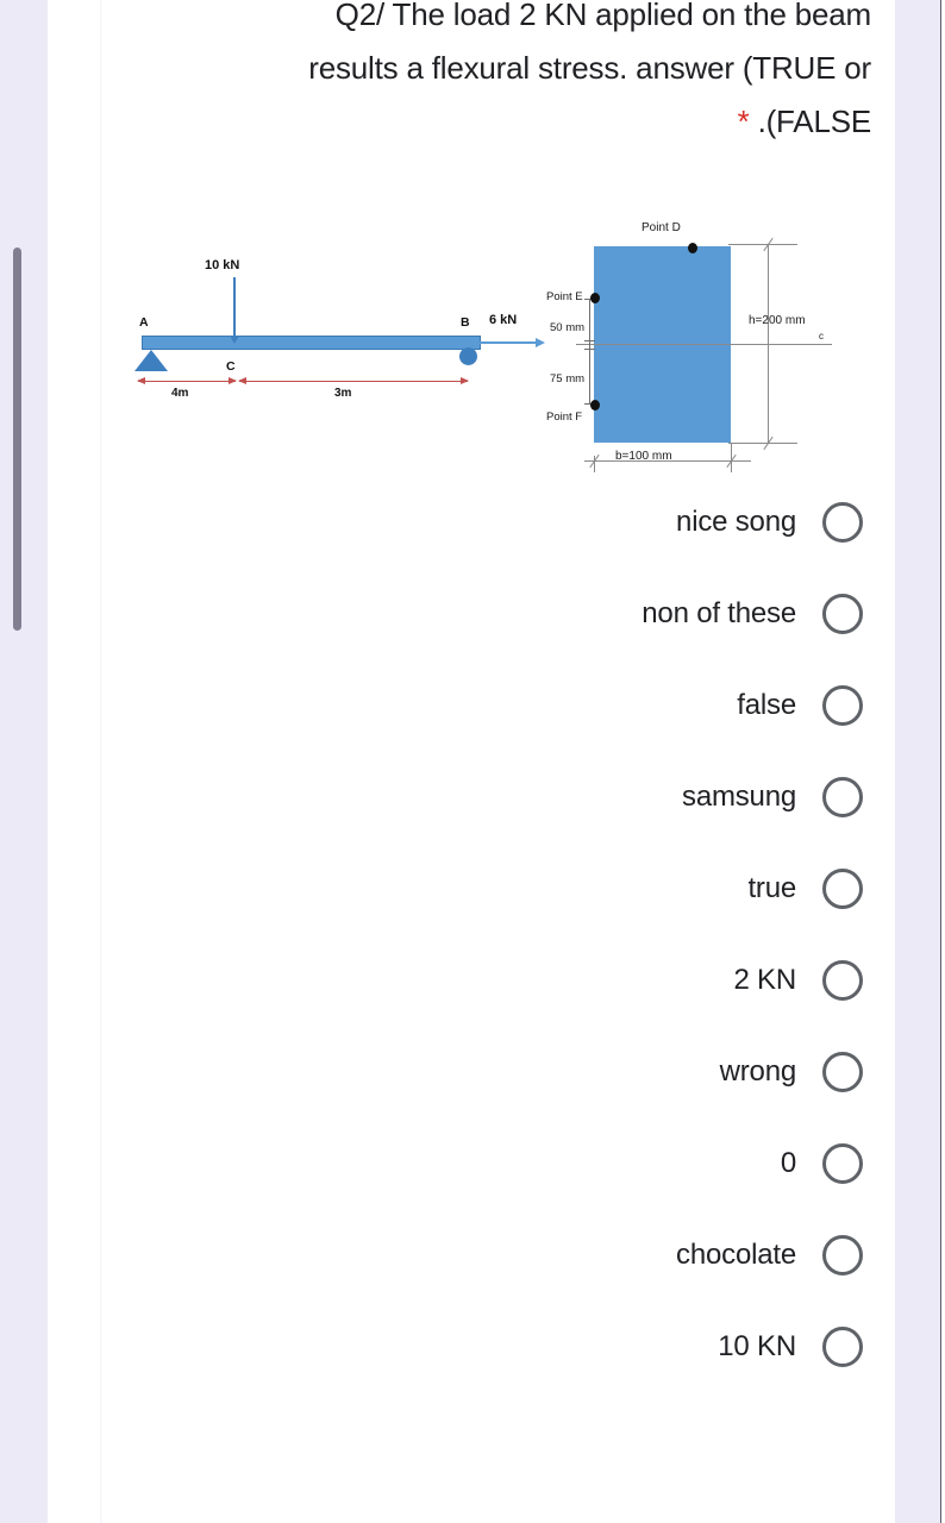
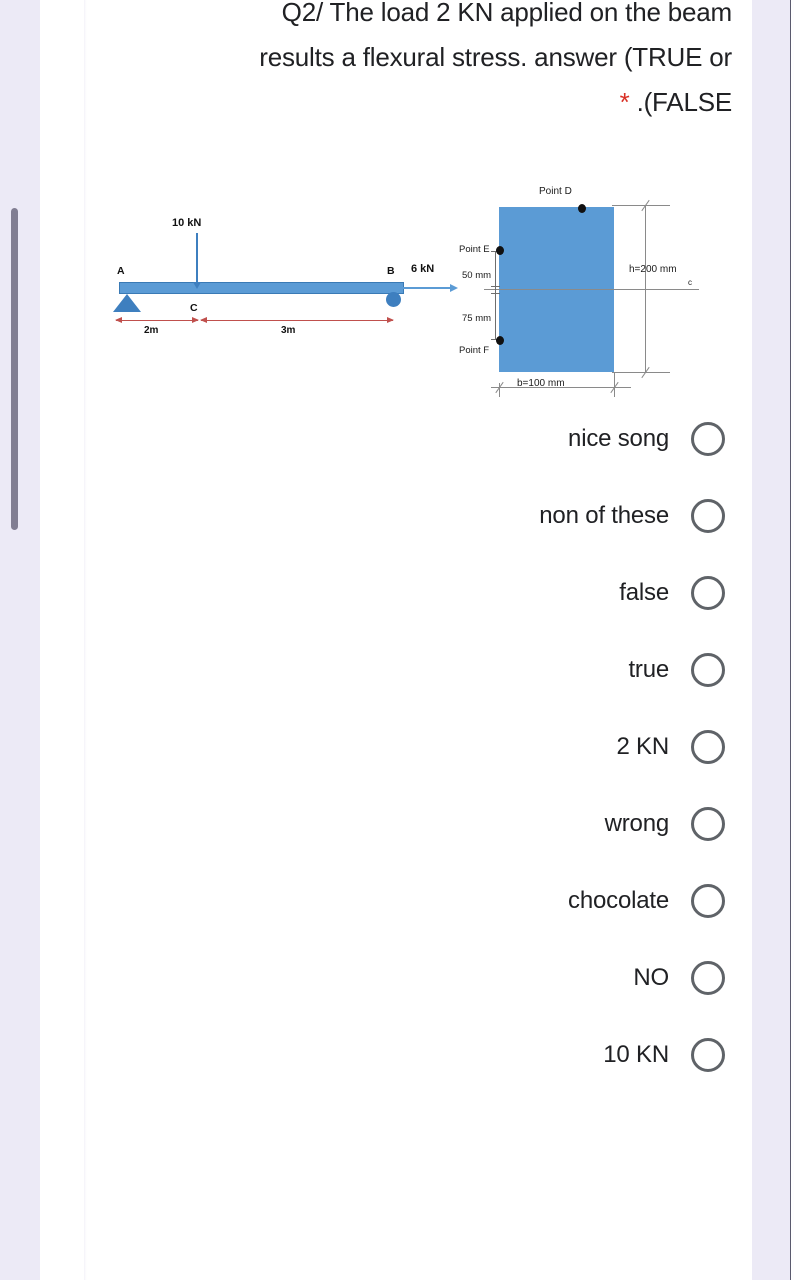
  Q2/ The load 2 KN applied on the beam
  results a flexural stress. answer (TRUE or
  * .(FALSE
  A
  B
  C
  10 kN
  6 kN
- 4m
+ 2m
  3m
  Point D
  Point E
  Point F
  50 mm
  75 mm
  h=200 mm
  c
  b=100 mm
  nice song
  non of these
  false
- samsung
  true
  2 KN
  wrong
- 0
  chocolate
+ NO
  10 KN
